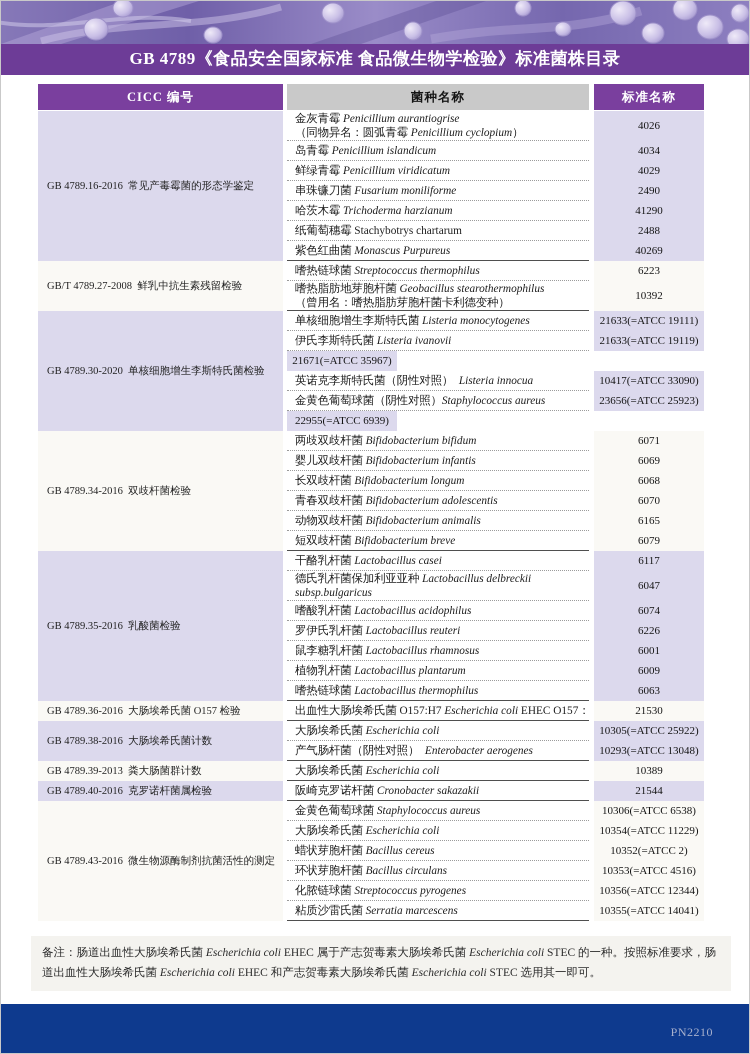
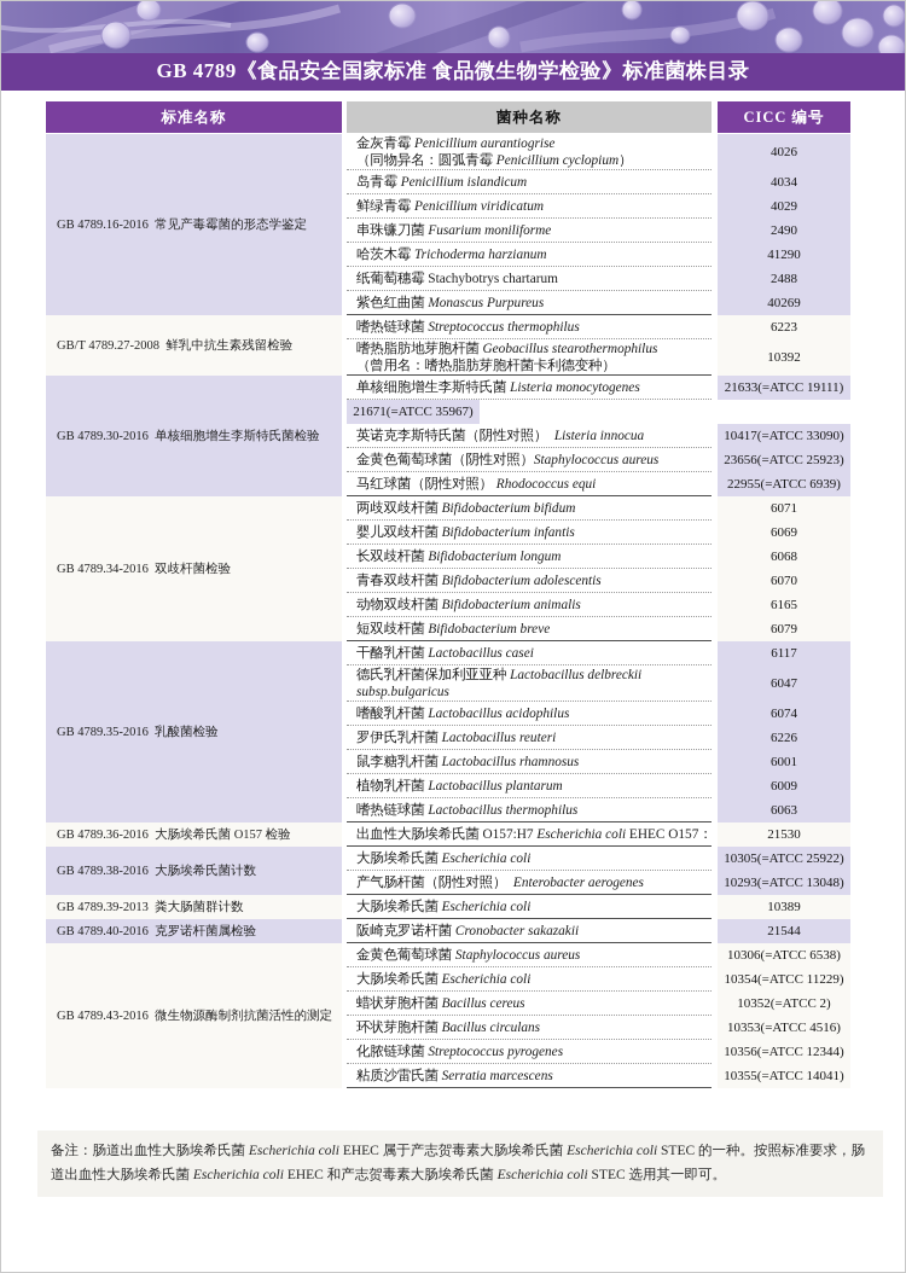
  GB 4789《食品安全国家标准 食品微生物学检验》标准菌株目录
- CICC 编号
+ 标准名称
  菌种名称
- 标准名称
+ CICC 编号
  GB 4789.16-2016 常见产毒霉菌的形态学鉴定
  金灰青霉 Penicillium aurantiogrise
  （同物异名：圆弧青霉 Penicillium cyclopium）
  4026
  岛青霉 Penicillium islandicum
  4034
  鲜绿青霉 Penicillium viridicatum
  4029
  串珠镰刀菌 Fusarium moniliforme
  2490
  哈茨木霉 Trichoderma harzianum
  41290
  纸葡萄穗霉 Stachybotrys chartarum
  2488
  紫色红曲菌 Monascus Purpureus
  40269
  GB/T 4789.27-2008 鲜乳中抗生素残留检验
  嗜热链球菌 Streptococcus thermophilus
  6223
  嗜热脂肪地芽胞杆菌 Geobacillus stearothermophilus
  （曾用名：嗜热脂肪芽胞杆菌卡利德变种）
  10392
- GB 4789.30-2020 单核细胞增生李斯特氏菌检验
+ GB 4789.30-2016 单核细胞增生李斯特氏菌检验
  单核细胞增生李斯特氏菌 Listeria monocytogenes
  21633(=ATCC 19111)
- 伊氏李斯特氏菌 Listeria ivanovii
- 21633(=ATCC 19119)
  21671(=ATCC 35967)
  英诺克李斯特氏菌（阴性对照） Listeria innocua
  10417(=ATCC 33090)
  金黄色葡萄球菌（阴性对照）Staphylococcus aureus
  23656(=ATCC 25923)
+ 马红球菌（阴性对照） Rhodococcus equi
  22955(=ATCC 6939)
  GB 4789.34-2016 双歧杆菌检验
  两歧双歧杆菌 Bifidobacterium bifidum
  6071
  婴儿双歧杆菌 Bifidobacterium infantis
  6069
  长双歧杆菌 Bifidobacterium longum
  6068
  青春双歧杆菌 Bifidobacterium adolescentis
  6070
  动物双歧杆菌 Bifidobacterium animalis
  6165
  短双歧杆菌 Bifidobacterium breve
  6079
  GB 4789.35-2016 乳酸菌检验
  干酪乳杆菌 Lactobacillus casei
  6117
  德氏乳杆菌保加利亚亚种 Lactobacillus delbreckii
  subsp.bulgaricus
  6047
  嗜酸乳杆菌 Lactobacillus acidophilus
  6074
  罗伊氏乳杆菌 Lactobacillus reuteri
  6226
  鼠李糖乳杆菌 Lactobacillus rhamnosus
  6001
  植物乳杆菌 Lactobacillus plantarum
  6009
  嗜热链球菌 Lactobacillus thermophilus
  6063
  GB 4789.36-2016 大肠埃希氏菌 O157 检验
  出血性大肠埃希氏菌 O157:H7 Escherichia coli EHEC O157：
  21530
  GB 4789.38-2016 大肠埃希氏菌计数
  大肠埃希氏菌 Escherichia coli
  10305(=ATCC 25922)
  产气肠杆菌（阴性对照） Enterobacter aerogenes
  10293(=ATCC 13048)
  GB 4789.39-2013 粪大肠菌群计数
  大肠埃希氏菌 Escherichia coli
  10389
  GB 4789.40-2016 克罗诺杆菌属检验
  阪崎克罗诺杆菌 Cronobacter sakazakii
  21544
  GB 4789.43-2016 微生物源酶制剂抗菌活性的测定
  金黄色葡萄球菌 Staphylococcus aureus
  10306(=ATCC 6538)
  大肠埃希氏菌 Escherichia coli
  10354(=ATCC 11229)
  蜡状芽胞杆菌 Bacillus cereus
  10352(=ATCC 2)
  环状芽胞杆菌 Bacillus circulans
  10353(=ATCC 4516)
  化脓链球菌 Streptococcus pyrogenes
  10356(=ATCC 12344)
  粘质沙雷氏菌 Serratia marcescens
  10355(=ATCC 14041)
  备注：肠道出血性大肠埃希氏菌 Escherichia coli EHEC 属于产志贺毒素大肠埃希氏菌 Escherichia coli STEC 的一种。按照标准要求，肠道出血性大肠埃希氏菌 Escherichia coli EHEC 和产志贺毒素大肠埃希氏菌 Escherichia coli STEC 选用其一即可。
- PN2210
